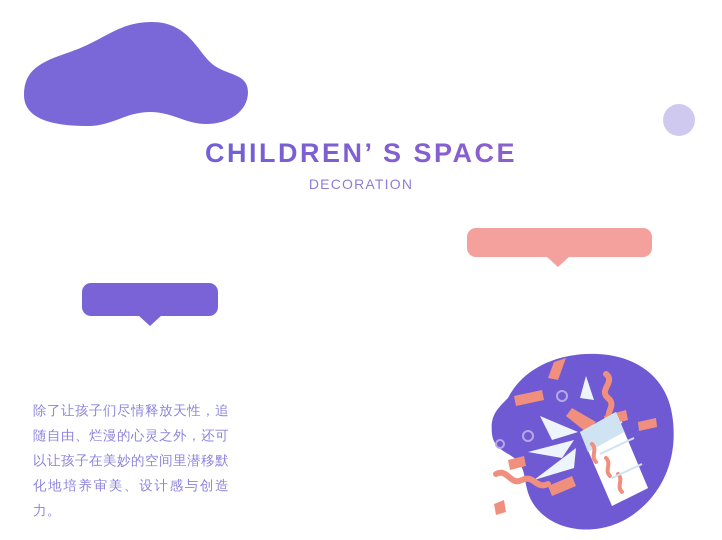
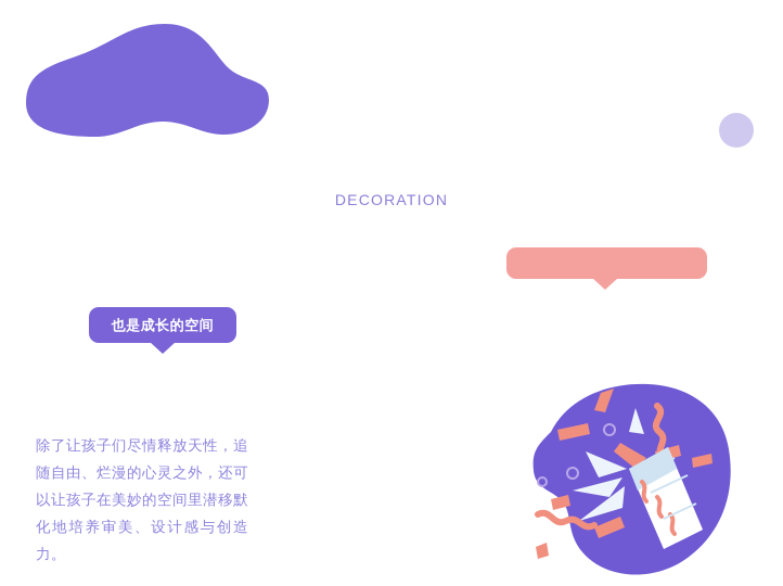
- CHILDREN’ S SPACE
  DECORATION
+ 也是成长的空间
  除了让孩子们尽情释放天性，追随自由、烂漫的心灵之外，还可以让孩子在美妙的空间里潜移默化地培养审美、设计感与创造力。
